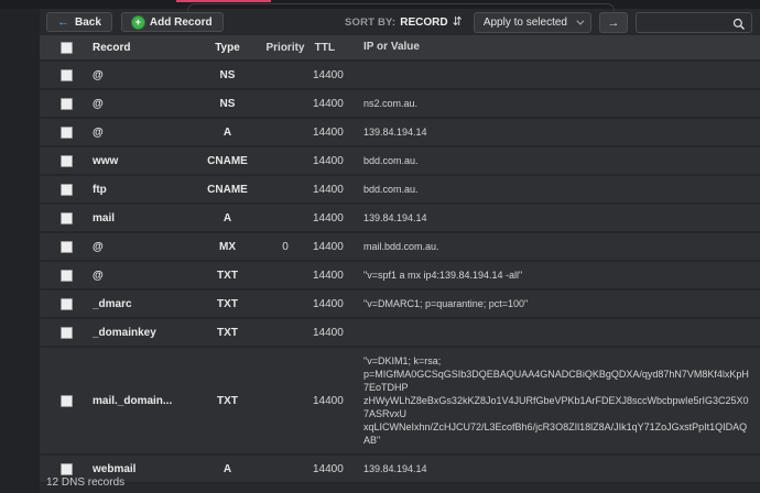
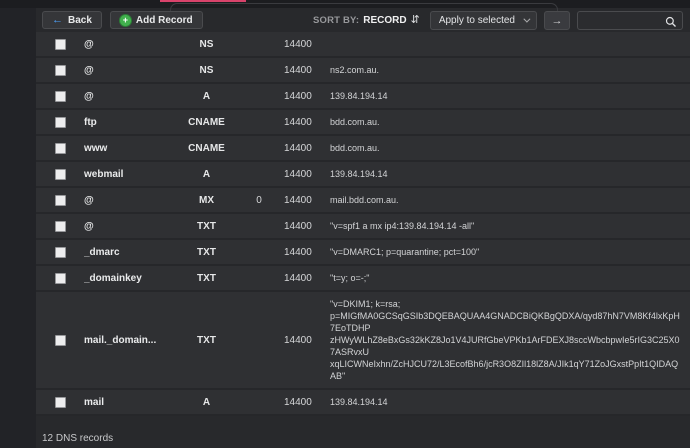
  ←
  Back
  +
  Add Record
  SORT BY:
  RECORD
  ⇵
  Apply to selected
  →
- Record
- Type
- Priority
- TTL
- IP or Value
  @
  NS
  14400
  @
  NS
  14400
  ns2.com.au.
  @
  A
  14400
  139.84.194.14
- www
+ ftp
  CNAME
  14400
  bdd.com.au.
- ftp
+ www
  CNAME
  14400
  bdd.com.au.
- mail
+ webmail
  A
  14400
  139.84.194.14
  @
  MX
  0
  14400
  mail.bdd.com.au.
  @
  TXT
  14400
  "v=spf1 a mx ip4:139.84.194.14 -all"
  _dmarc
  TXT
  14400
  "v=DMARC1; p=quarantine; pct=100"
  _domainkey
  TXT
  14400
+ "t=y; o=-;"
  mail._domain...
  TXT
  14400
  "v=DKIM1; k=rsa;
  p=MIGfMA0GCSqGSIb3DQEBAQUAA4GNADCBiQKBgQDXA/qyd87hN7VM8Kf4lxKpH7EoTDHP
  zHWyWLhZ8eBxGs32kKZ8Jo1V4JURfGbeVPKb1ArFDEXJ8sccWbcbpwIe5rIG3C25X07ASRvxU
  xqLICWNeIxhn/ZcHJCU72/L3EcofBh6/jcR3O8ZIl18lZ8A/JIk1qY71ZoJGxstPpIt1QIDAQAB"
- webmail
+ mail
  A
  14400
  139.84.194.14
  12 DNS records
